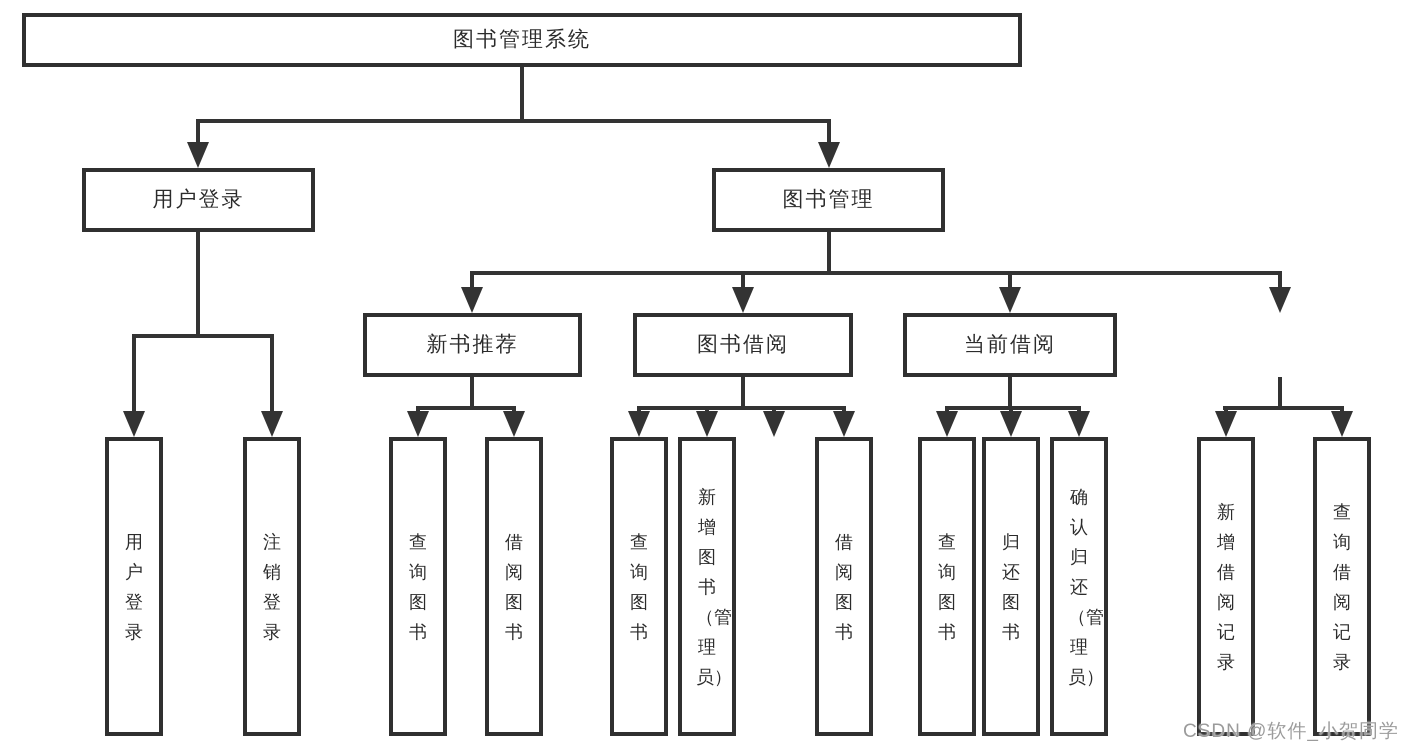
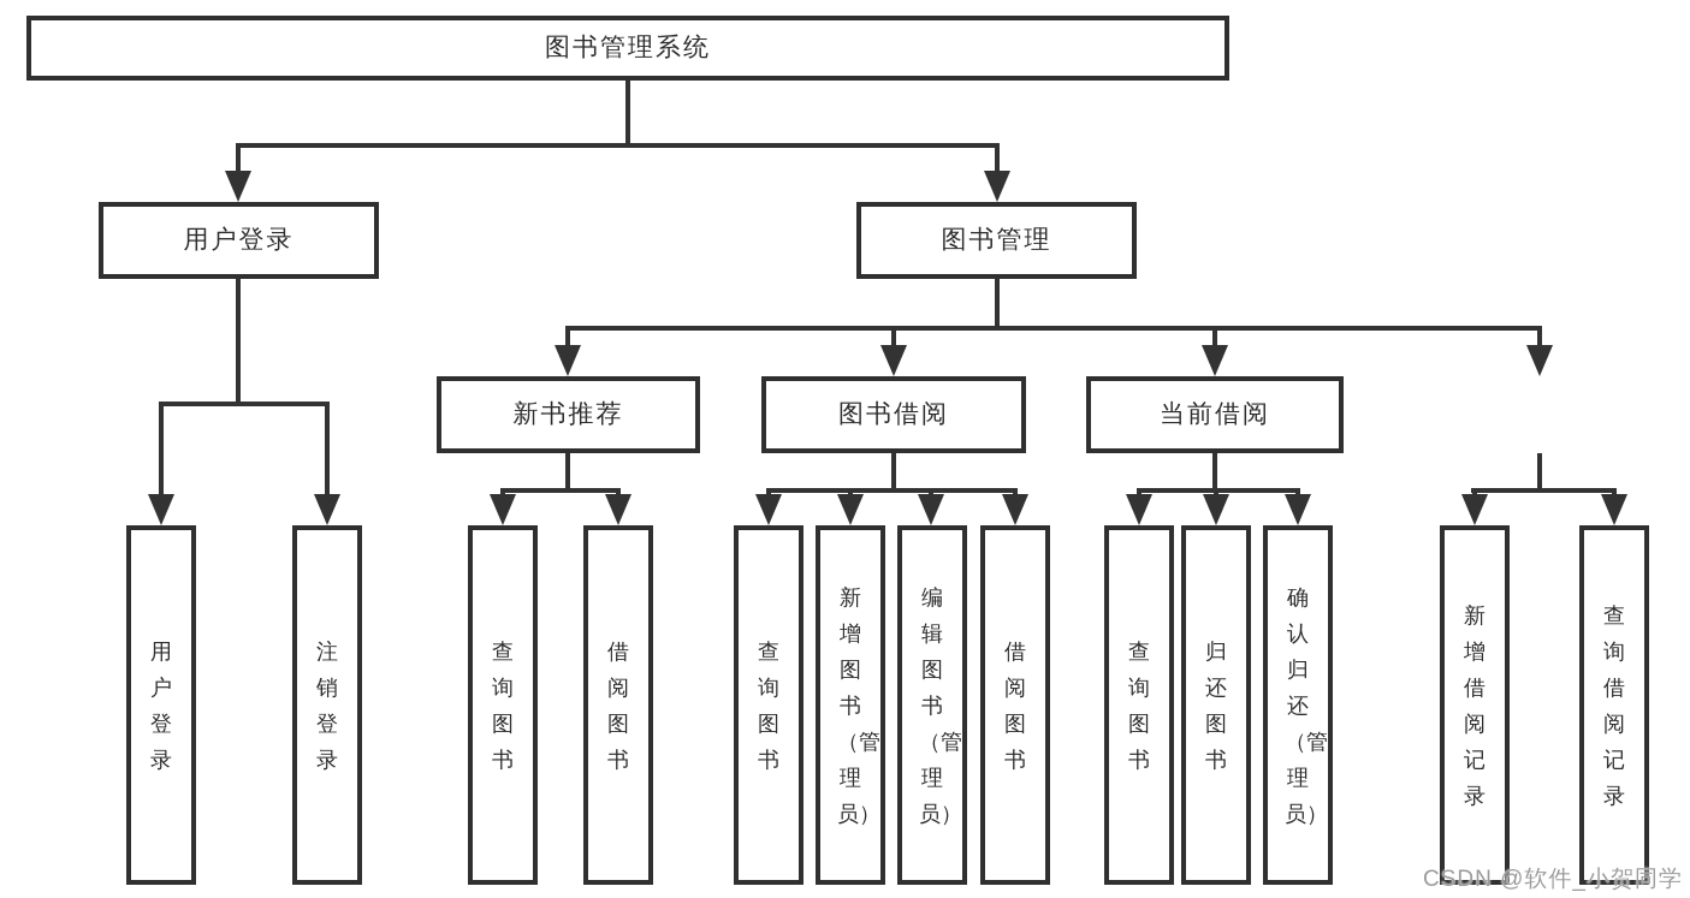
  图书管理系统
  用户登录
  图书管理
  新书推荐
  图书借阅
  当前借阅
  用户登录
  注销登录
  查询图书
  借阅图书
  查询图书
  新增图书（管理员）
+ 编辑图书（管理员）
  借阅图书
  查询图书
  归还图书
  确认归还（管理员）
  新增借阅记录
  查询借阅记录
  CSDN @软件_小贺同学
